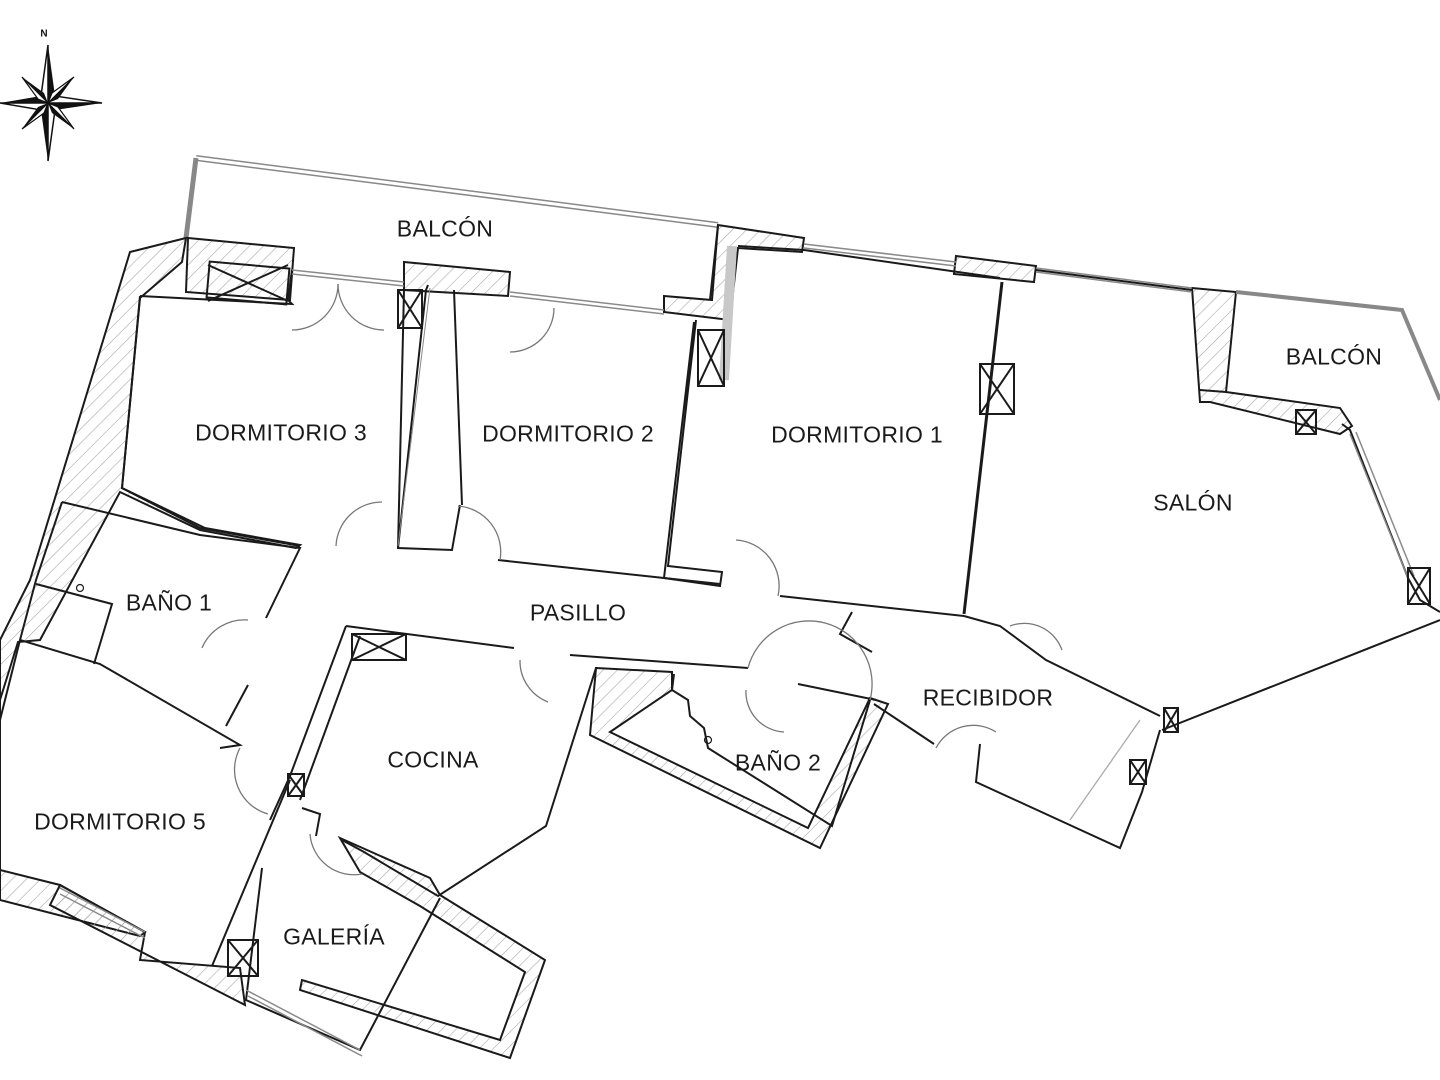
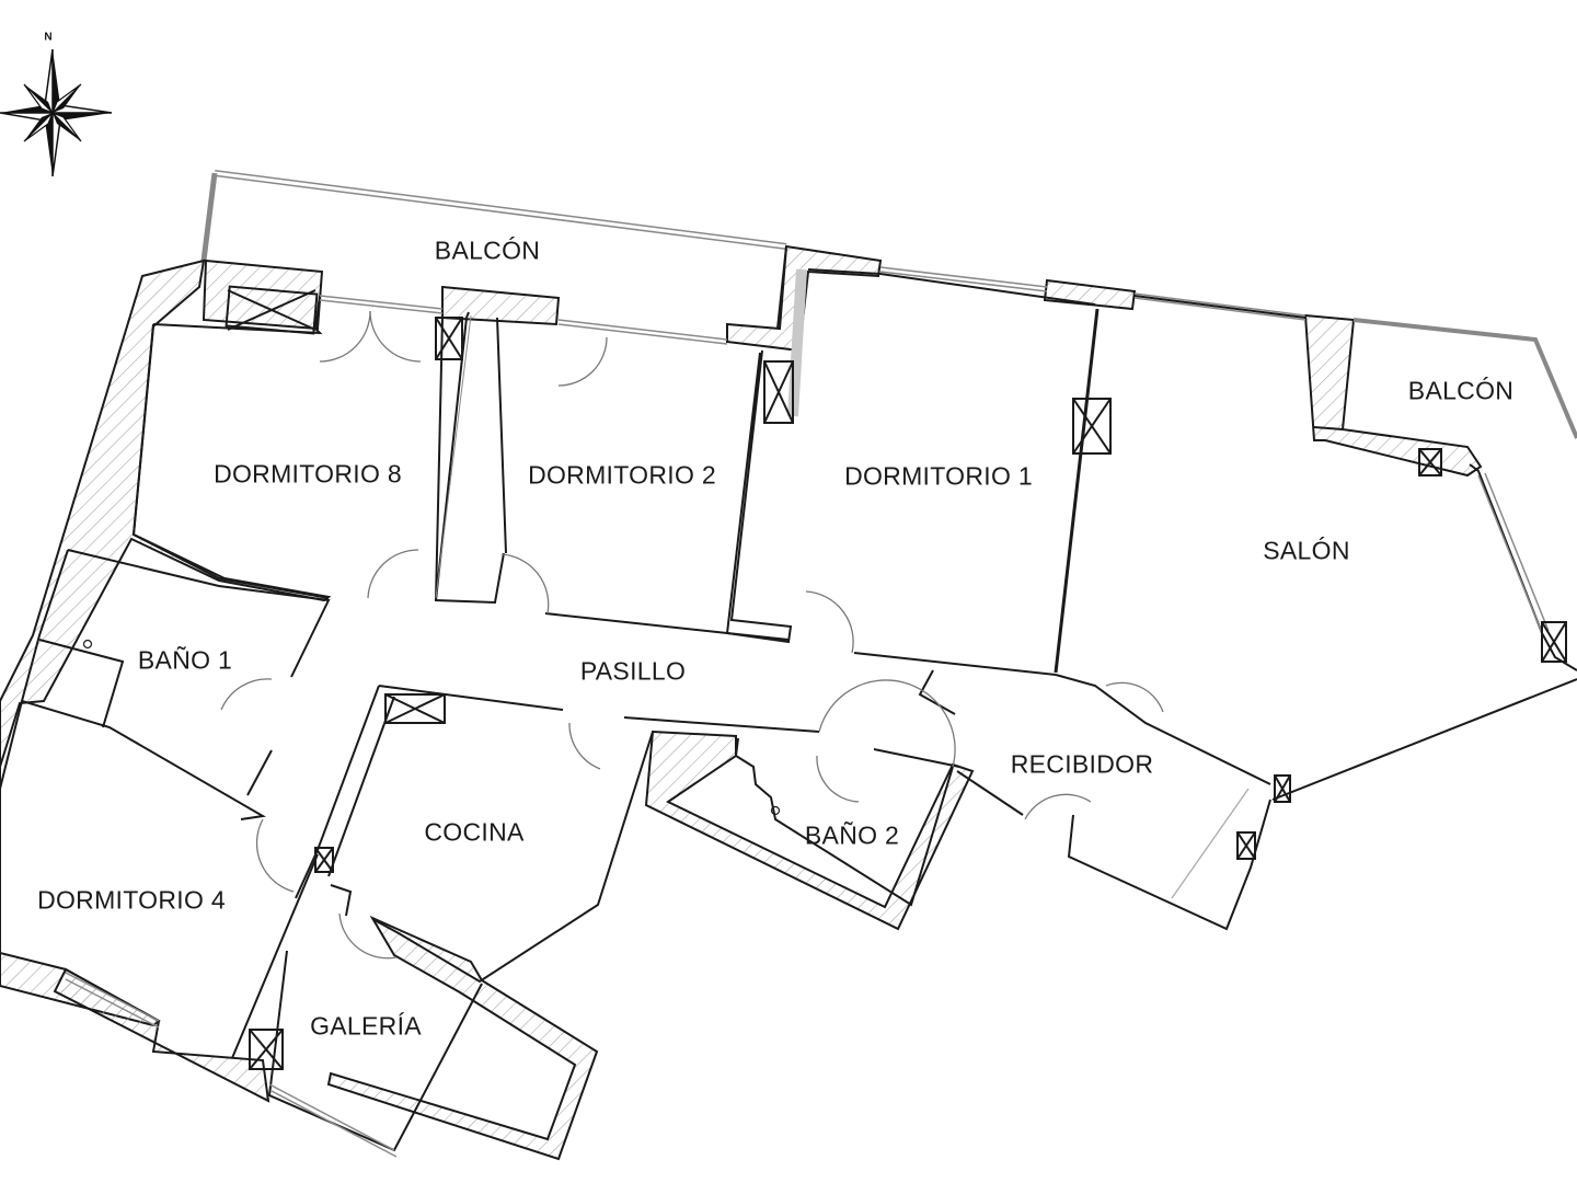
  N
  BALCÓN
  BALCÓN
- DORMITORIO 3
+ DORMITORIO 8
  DORMITORIO 2
  DORMITORIO 1
  SALÓN
  BAÑO 1
  PASILLO
  RECIBIDOR
  COCINA
  BAÑO 2
- DORMITORIO 5
+ DORMITORIO 4
  GALERÍA
